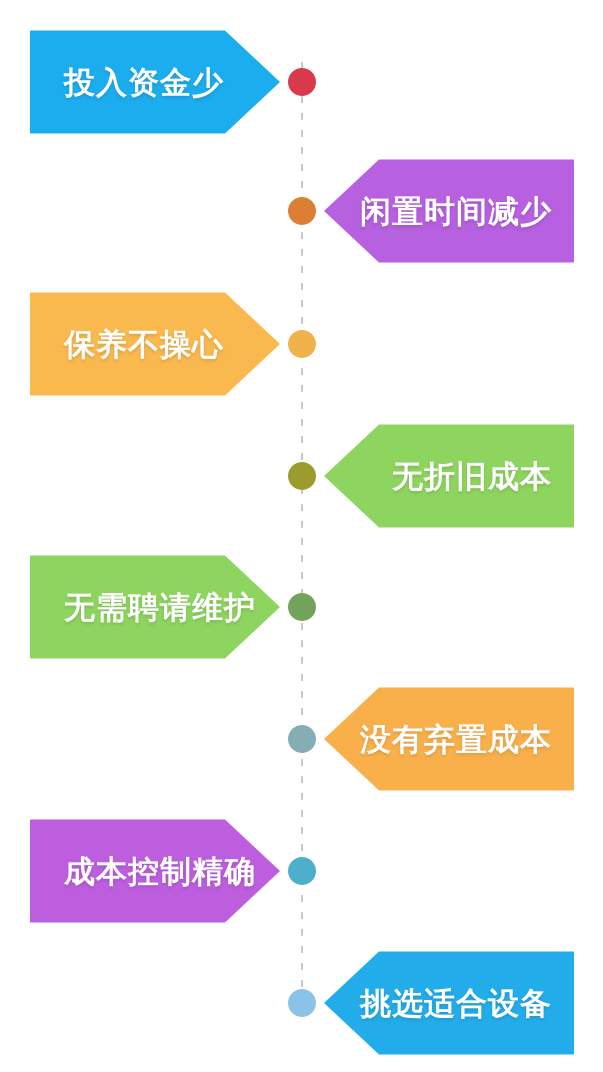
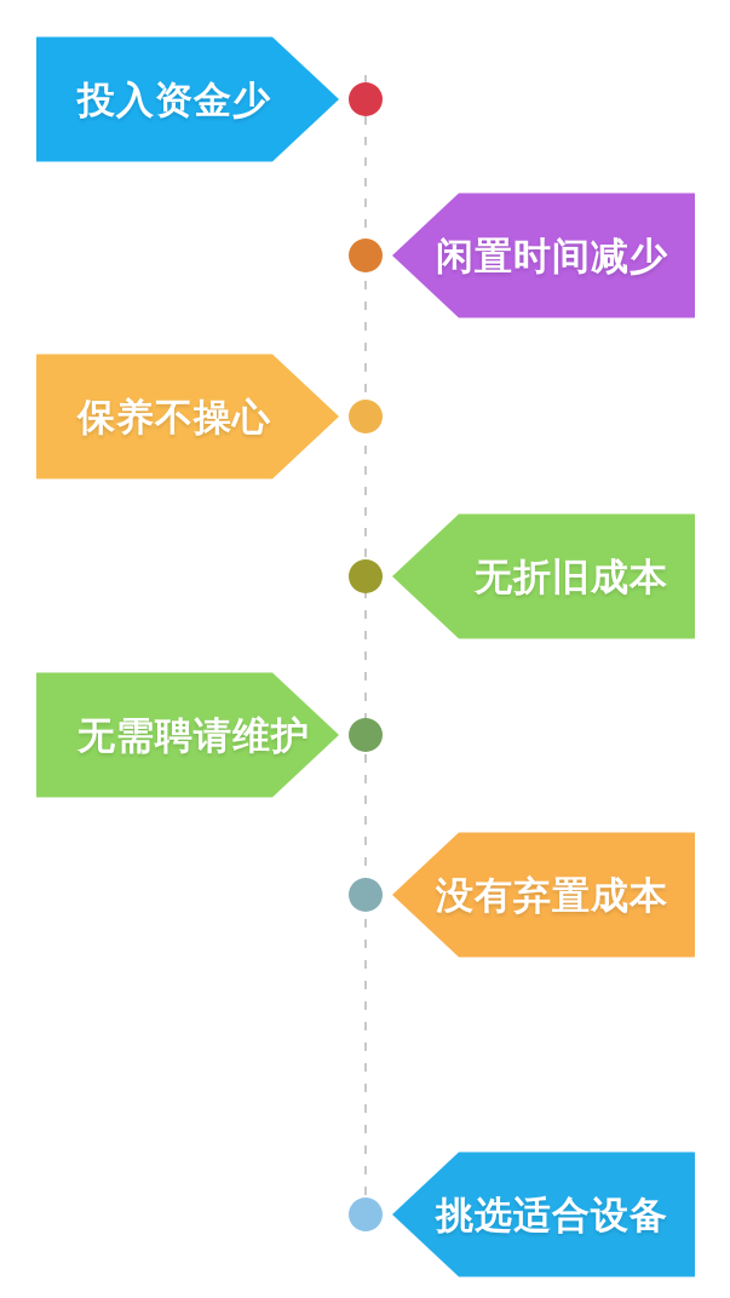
  投入资金少
  闲置时间减少
  保养不操心
  无折旧成本
  无需聘请维护
  没有弃置成本
- 成本控制精确
  挑选适合设备
